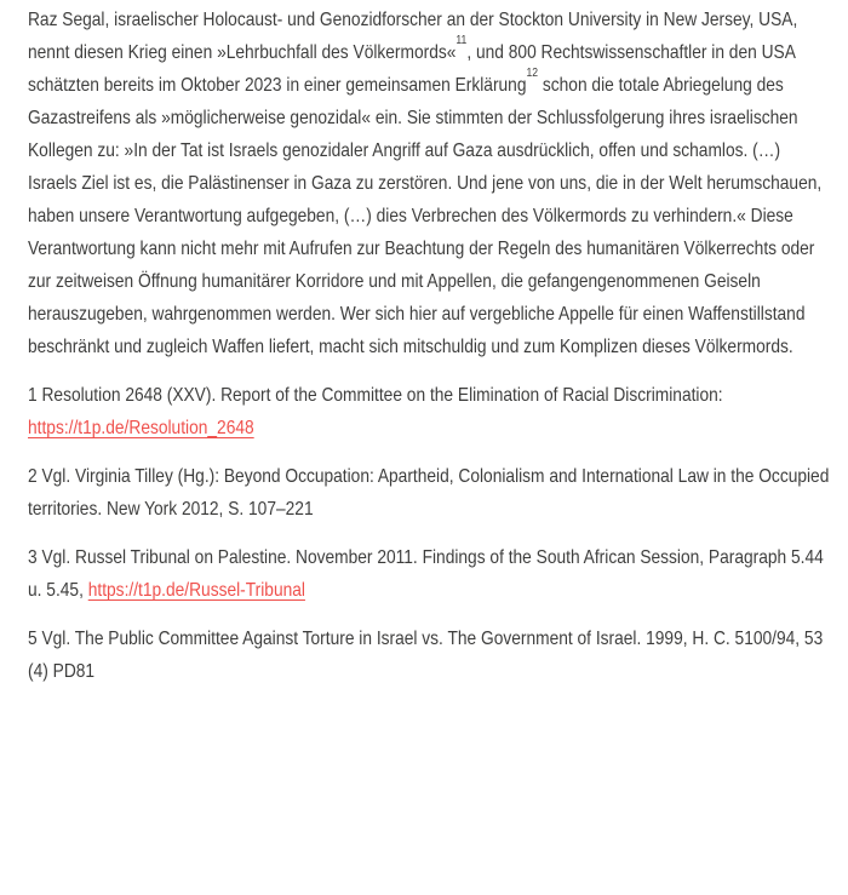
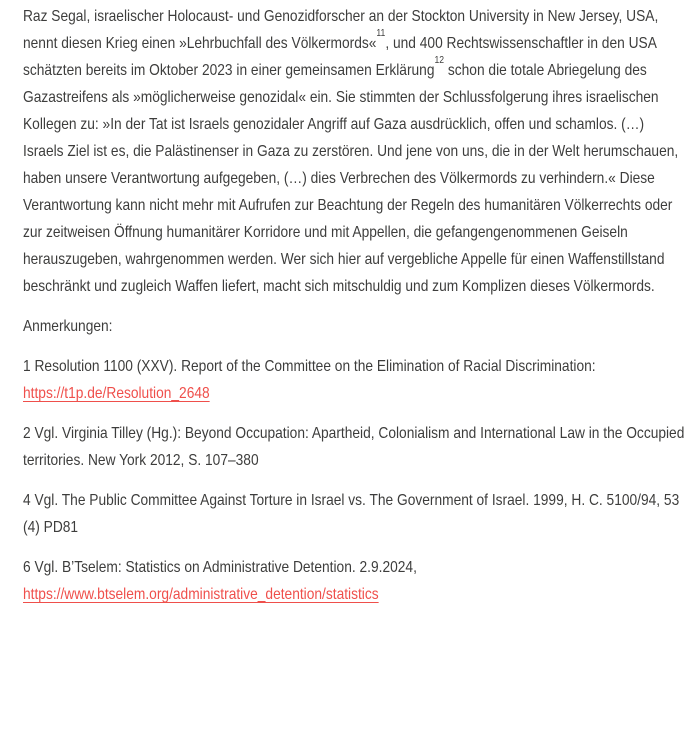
- Raz Segal, israelischer Holocaust- und Genozidforscher an der Stockton University in New Jersey, USA, nennt diesen Krieg einen »Lehrbuchfall des Völkermords«11, und 800 Rechtswissenschaftler in den USA schätzten bereits im Oktober 2023 in einer gemeinsamen Erklärung12 schon die totale Abriegelung des Gazastreifens als »möglicherweise genozidal« ein. Sie stimmten der Schlussfolgerung ihres israelischen Kollegen zu: »In der Tat ist Israels genozidaler Angriff auf Gaza ausdrücklich, offen und schamlos. (…) Israels Ziel ist es, die Palästinenser in Gaza zu zerstören. Und jene von uns, die in der Welt herumschauen, haben unsere Verantwortung aufgegeben, (…) dies Verbrechen des Völkermords zu verhindern.« Diese Verantwortung kann nicht mehr mit Aufrufen zur Beachtung der Regeln des humanitären Völkerrechts oder zur zeitweisen Öffnung humanitärer Korridore und mit Appellen, die gefangengenommenen Geiseln herauszugeben, wahrgenommen werden. Wer sich hier auf vergebliche Appelle für einen Waffenstillstand beschränkt und zugleich Waffen liefert, macht sich mitschuldig und zum Komplizen dieses Völkermords.
+ Raz Segal, israelischer Holocaust- und Genozidforscher an der Stockton University in New Jersey, USA, nennt diesen Krieg einen »Lehrbuchfall des Völkermords«11, und 400 Rechtswissenschaftler in den USA schätzten bereits im Oktober 2023 in einer gemeinsamen Erklärung12 schon die totale Abriegelung des Gazastreifens als »möglicherweise genozidal« ein. Sie stimmten der Schlussfolgerung ihres israelischen Kollegen zu: »In der Tat ist Israels genozidaler Angriff auf Gaza ausdrücklich, offen und schamlos. (…) Israels Ziel ist es, die Palästinenser in Gaza zu zerstören. Und jene von uns, die in der Welt herumschauen, haben unsere Verantwortung aufgegeben, (…) dies Verbrechen des Völkermords zu verhindern.« Diese Verantwortung kann nicht mehr mit Aufrufen zur Beachtung der Regeln des humanitären Völkerrechts oder zur zeitweisen Öffnung humanitärer Korridore und mit Appellen, die gefangengenommenen Geiseln herauszugeben, wahrgenommen werden. Wer sich hier auf vergebliche Appelle für einen Waffenstillstand beschränkt und zugleich Waffen liefert, macht sich mitschuldig und zum Komplizen dieses Völkermords.
+ Anmerkungen:
- 1 Resolution 2648 (XXV). Report of the Committee on the Elimination of Racial Discrimination: https://t1p.de/Resolution_2648
+ 1 Resolution 1100 (XXV). Report of the Committee on the Elimination of Racial Discrimination: https://t1p.de/Resolution_2648
- 2 Vgl. Virginia Tilley (Hg.): Beyond Occupation: Apartheid, Colonialism and International Law in the Occupied territories. New York 2012, S. 107–221
+ 2 Vgl. Virginia Tilley (Hg.): Beyond Occupation: Apartheid, Colonialism and International Law in the Occupied territories. New York 2012, S. 107–380
- 3 Vgl. Russel Tribunal on Palestine. November 2011. Findings of the South African Session, Paragraph 5.44 u. 5.45, https://t1p.de/Russel-Tribunal
- 5 Vgl. The Public Committee Against Torture in Israel vs. The Government of Israel. 1999, H. C. 5100/94, 53 (4) PD81
+ 4 Vgl. The Public Committee Against Torture in Israel vs. The Government of Israel. 1999, H. C. 5100/94, 53 (4) PD81
+ 6 Vgl. B’Tselem: Statistics on Administrative Detention. 2.9.2024, https://www.btselem.org/administrative_detention/statistics
